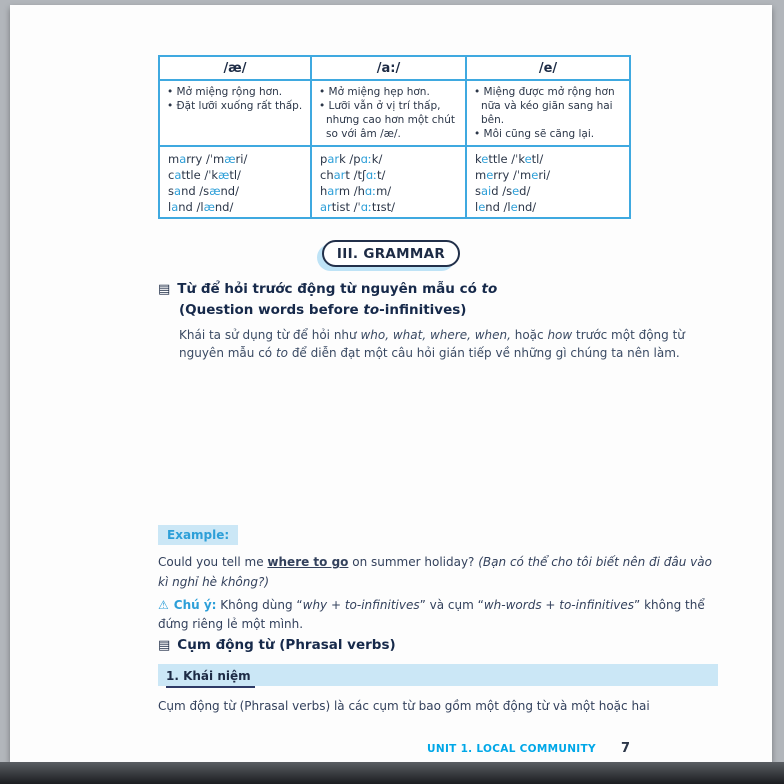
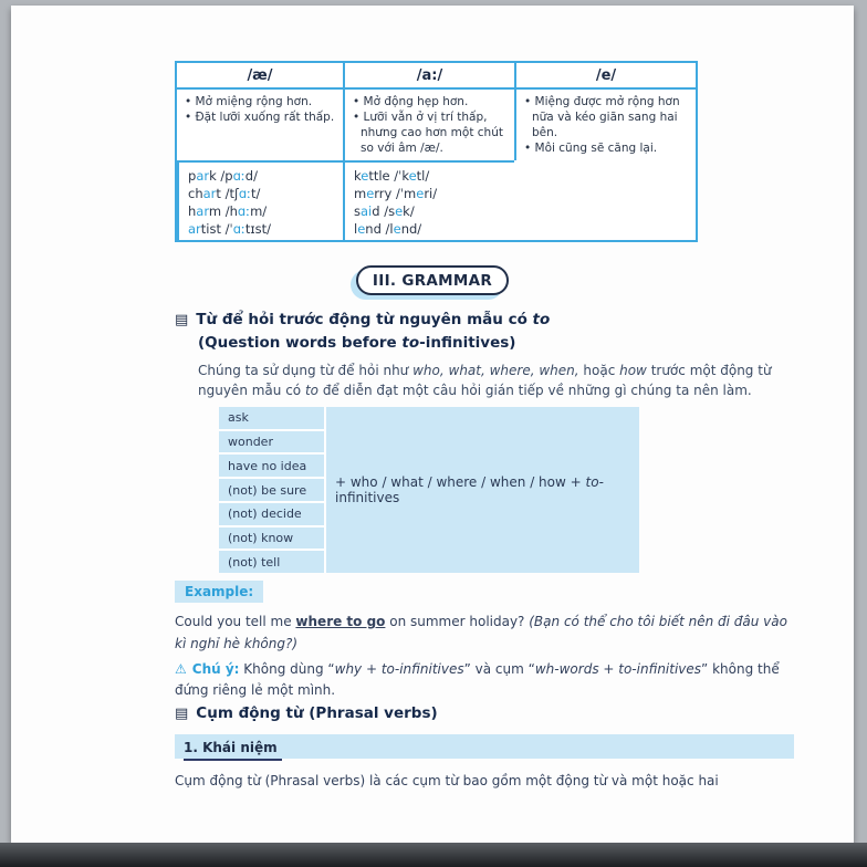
  /æ/
  /a:/
  /e/
  • Mở miệng rộng hơn.
  • Đặt lưỡi xuống rất thấp.
- • Mở miệng hẹp hơn.
+ • Mở động hẹp hơn.
  • Lưỡi vẫn ở vị trí thấp, nhưng cao hơn một chút so với âm /æ/.
  • Miệng được mở rộng hơn nữa và kéo giãn sang hai bên.
  • Môi cũng sẽ căng lại.
- marry /ˈmæri/
- cattle /ˈkætl/
- sand /sænd/
- land /lænd/
- park /pɑːk/
+ park /pɑːd/
  chart /tʃɑːt/
  harm /hɑːm/
  artist /ˈɑːtɪst/
  kettle /ˈketl/
  merry /ˈmeri/
- said /sed/
+ said /sek/
  lend /lend/
  III. GRAMMAR
  ▤
  Từ để hỏi trước động từ nguyên mẫu có to
  (Question words before to-infinitives)
- Khái ta sử dụng từ để hỏi như who, what, where, when, hoặc how trước một động từ nguyên mẫu có to để diễn đạt một câu hỏi gián tiếp về những gì chúng ta nên làm.
+ Chúng ta sử dụng từ để hỏi như who, what, where, when, hoặc how trước một động từ nguyên mẫu có to để diễn đạt một câu hỏi gián tiếp về những gì chúng ta nên làm.
+ ask
+ wonder
+ have no idea
+ (not) be sure
+ (not) decide
+ (not) know
+ (not) tell
+ + who / what / where / when / how + to-infinitives
  Example:
  Could you tell me where to go on summer holiday? (Bạn có thể cho tôi biết nên đi đâu vào kì nghỉ hè không?)
  ⚠ Chú ý: Không dùng “why + to-infinitives” và cụm “wh-words + to-infinitives” không thể đứng riêng lẻ một mình.
  ▤
  Cụm động từ (Phrasal verbs)
  1. Khái niệm
  Cụm động từ (Phrasal verbs) là các cụm từ bao gồm một động từ và một hoặc hai
- UNIT 1. LOCAL COMMUNITY 7
